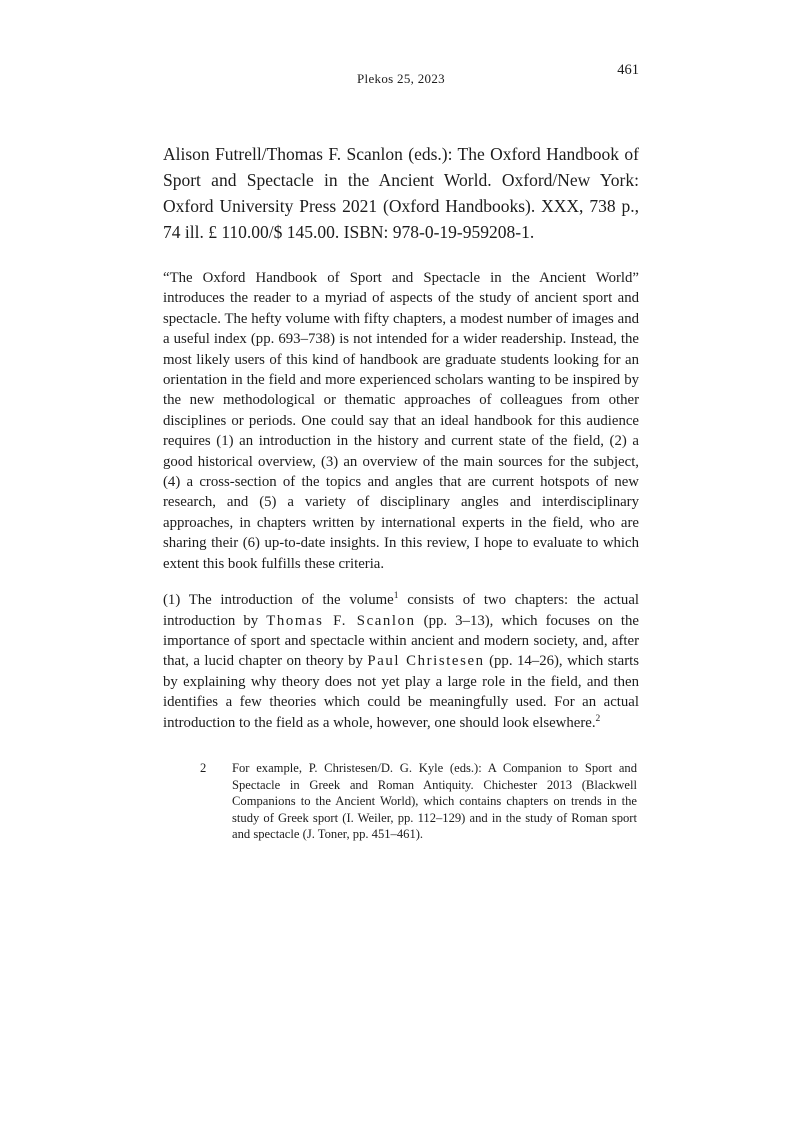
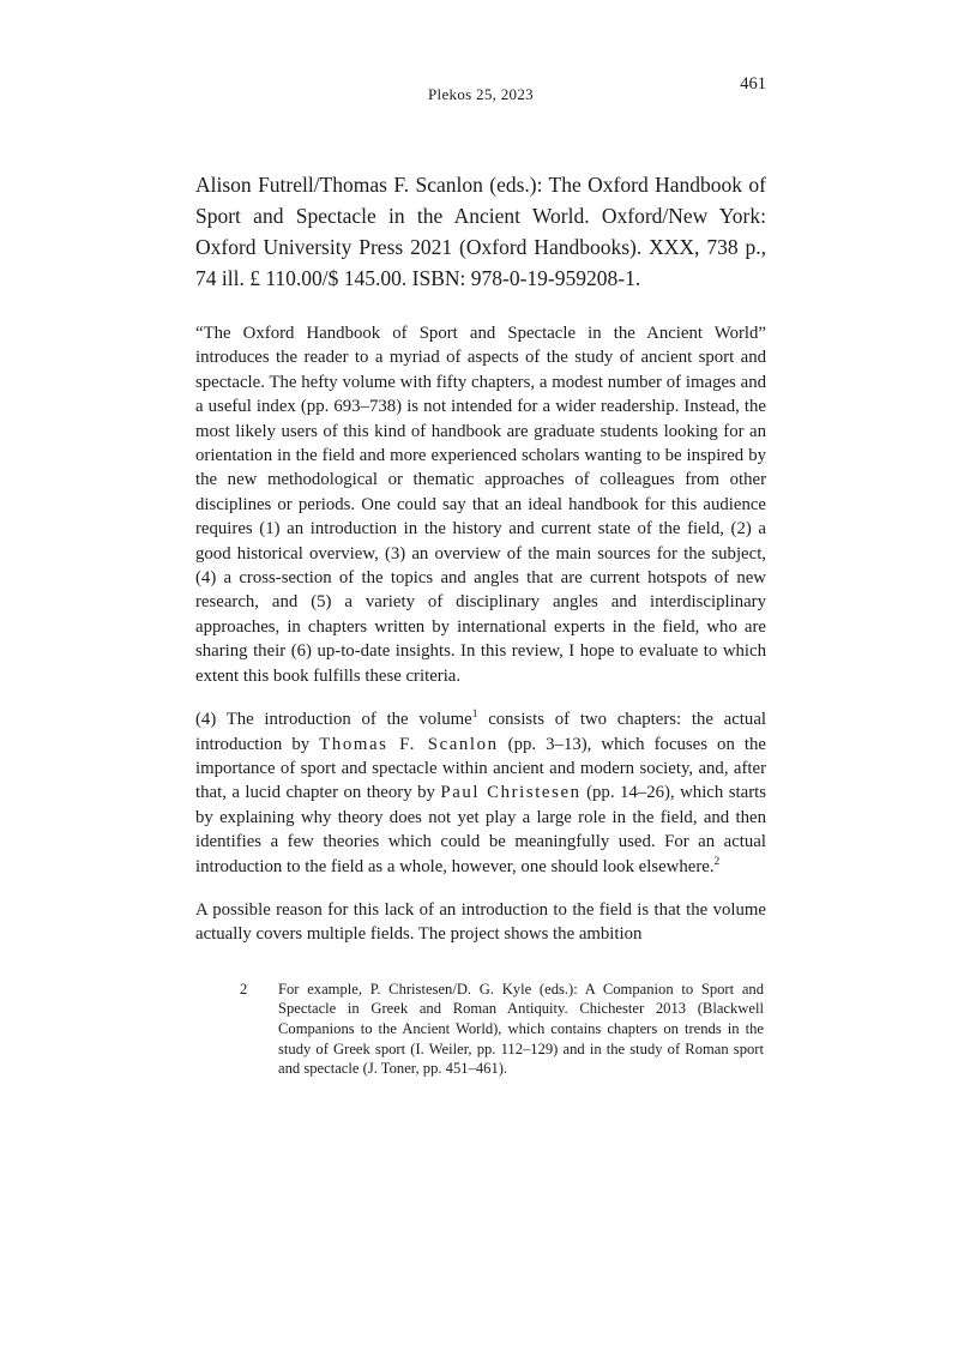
  Plekos 25, 2023
  461
  Alison Futrell/Thomas F. Scanlon (eds.): The Oxford Handbook of Sport and Spectacle in the Ancient World. Oxford/New York: Oxford University Press 2021 (Oxford Handbooks). XXX, 738 p., 74 ill. £ 110.00/$ 145.00. ISBN: 978-0-19-959208-1.
  “The Oxford Handbook of Sport and Spectacle in the Ancient World” introduces the reader to a myriad of aspects of the study of ancient sport and spectacle. The hefty volume with fifty chapters, a modest number of images and a useful index (pp. 693–738) is not intended for a wider readership. Instead, the most likely users of this kind of handbook are graduate students looking for an orientation in the field and more experienced scholars wanting to be inspired by the new methodological or thematic approaches of colleagues from other disciplines or periods. One could say that an ideal handbook for this audience requires (1) an introduction in the history and current state of the field, (2) a good historical overview, (3) an overview of the main sources for the subject, (4) a cross-section of the topics and angles that are current hotspots of new research, and (5) a variety of disciplinary angles and interdisciplinary approaches, in chapters written by international experts in the field, who are sharing their (6) up-to-date insights. In this review, I hope to evaluate to which extent this book fulfills these criteria.
- (1) The introduction of the volume1 consists of two chapters: the actual introduction by Thomas F. Scanlon (pp. 3–13), which focuses on the importance of sport and spectacle within ancient and modern society, and, after that, a lucid chapter on theory by Paul Christesen (pp. 14–26), which starts by explaining why theory does not yet play a large role in the field, and then identifies a few theories which could be meaningfully used. For an actual introduction to the field as a whole, however, one should look elsewhere.2
+ (4) The introduction of the volume1 consists of two chapters: the actual introduction by Thomas F. Scanlon (pp. 3–13), which focuses on the importance of sport and spectacle within ancient and modern society, and, after that, a lucid chapter on theory by Paul Christesen (pp. 14–26), which starts by explaining why theory does not yet play a large role in the field, and then identifies a few theories which could be meaningfully used. For an actual introduction to the field as a whole, however, one should look elsewhere.2
+ A possible reason for this lack of an introduction to the field is that the volume actually covers multiple fields. The project shows the ambition
  2
  For example, P. Christesen/D. G. Kyle (eds.): A Companion to Sport and Spectacle in Greek and Roman Antiquity. Chichester 2013 (Blackwell Companions to the Ancient World), which contains chapters on trends in the study of Greek sport (I. Weiler, pp. 112–129) and in the study of Roman sport and spectacle (J. Toner, pp. 451–461).
